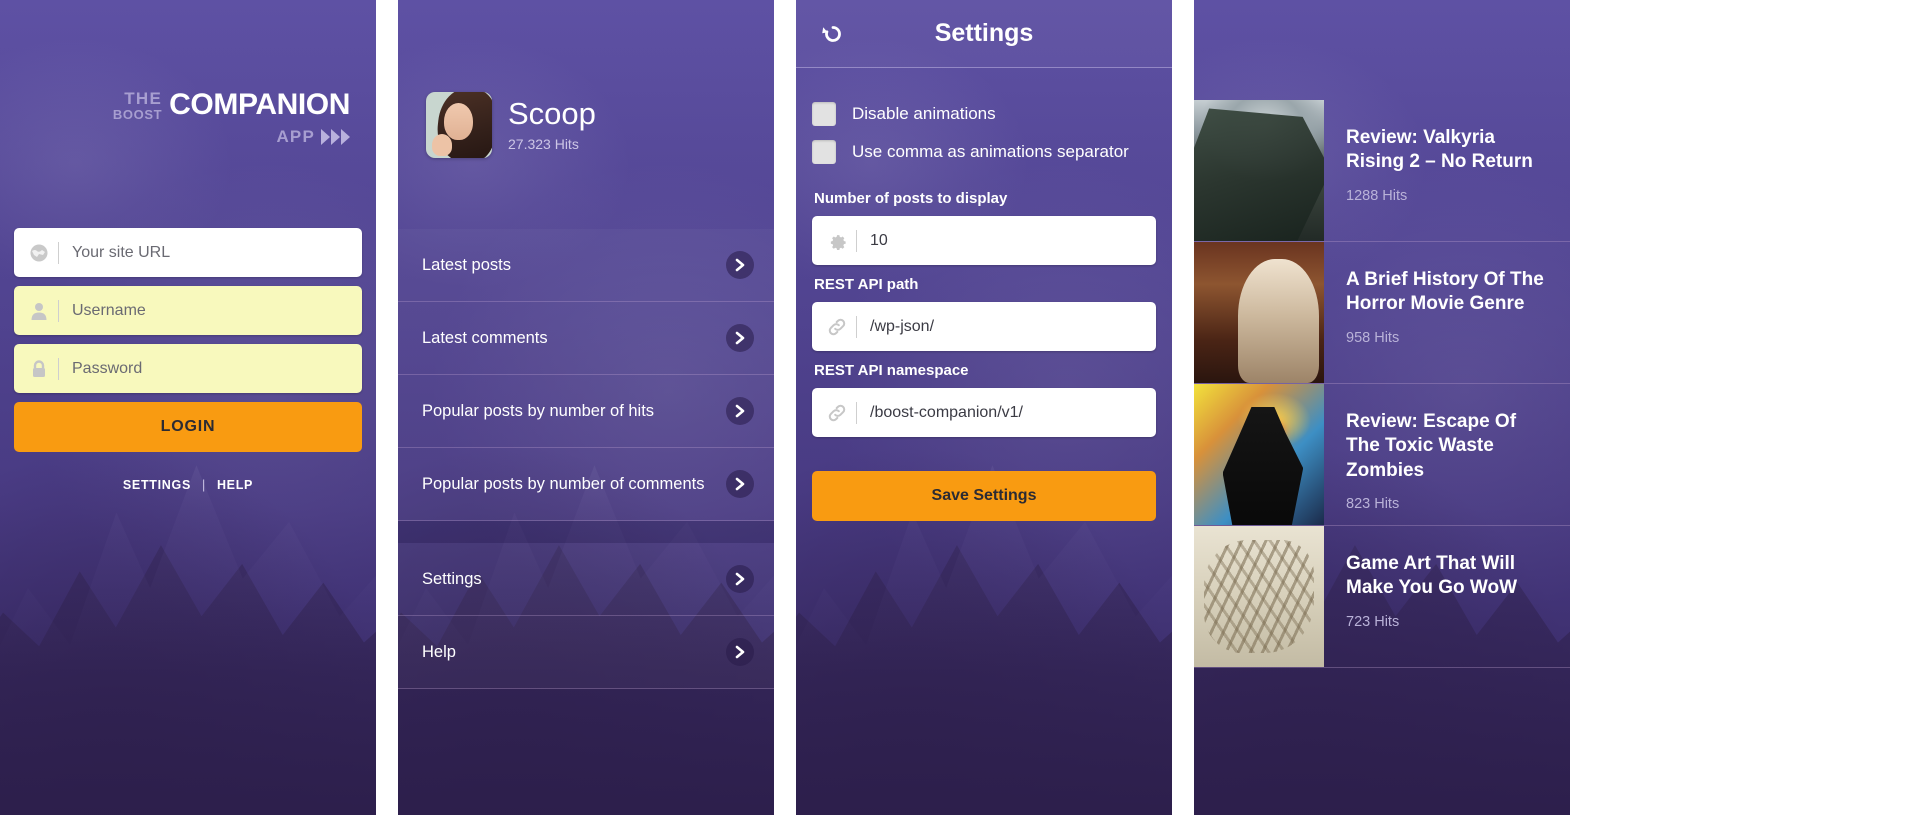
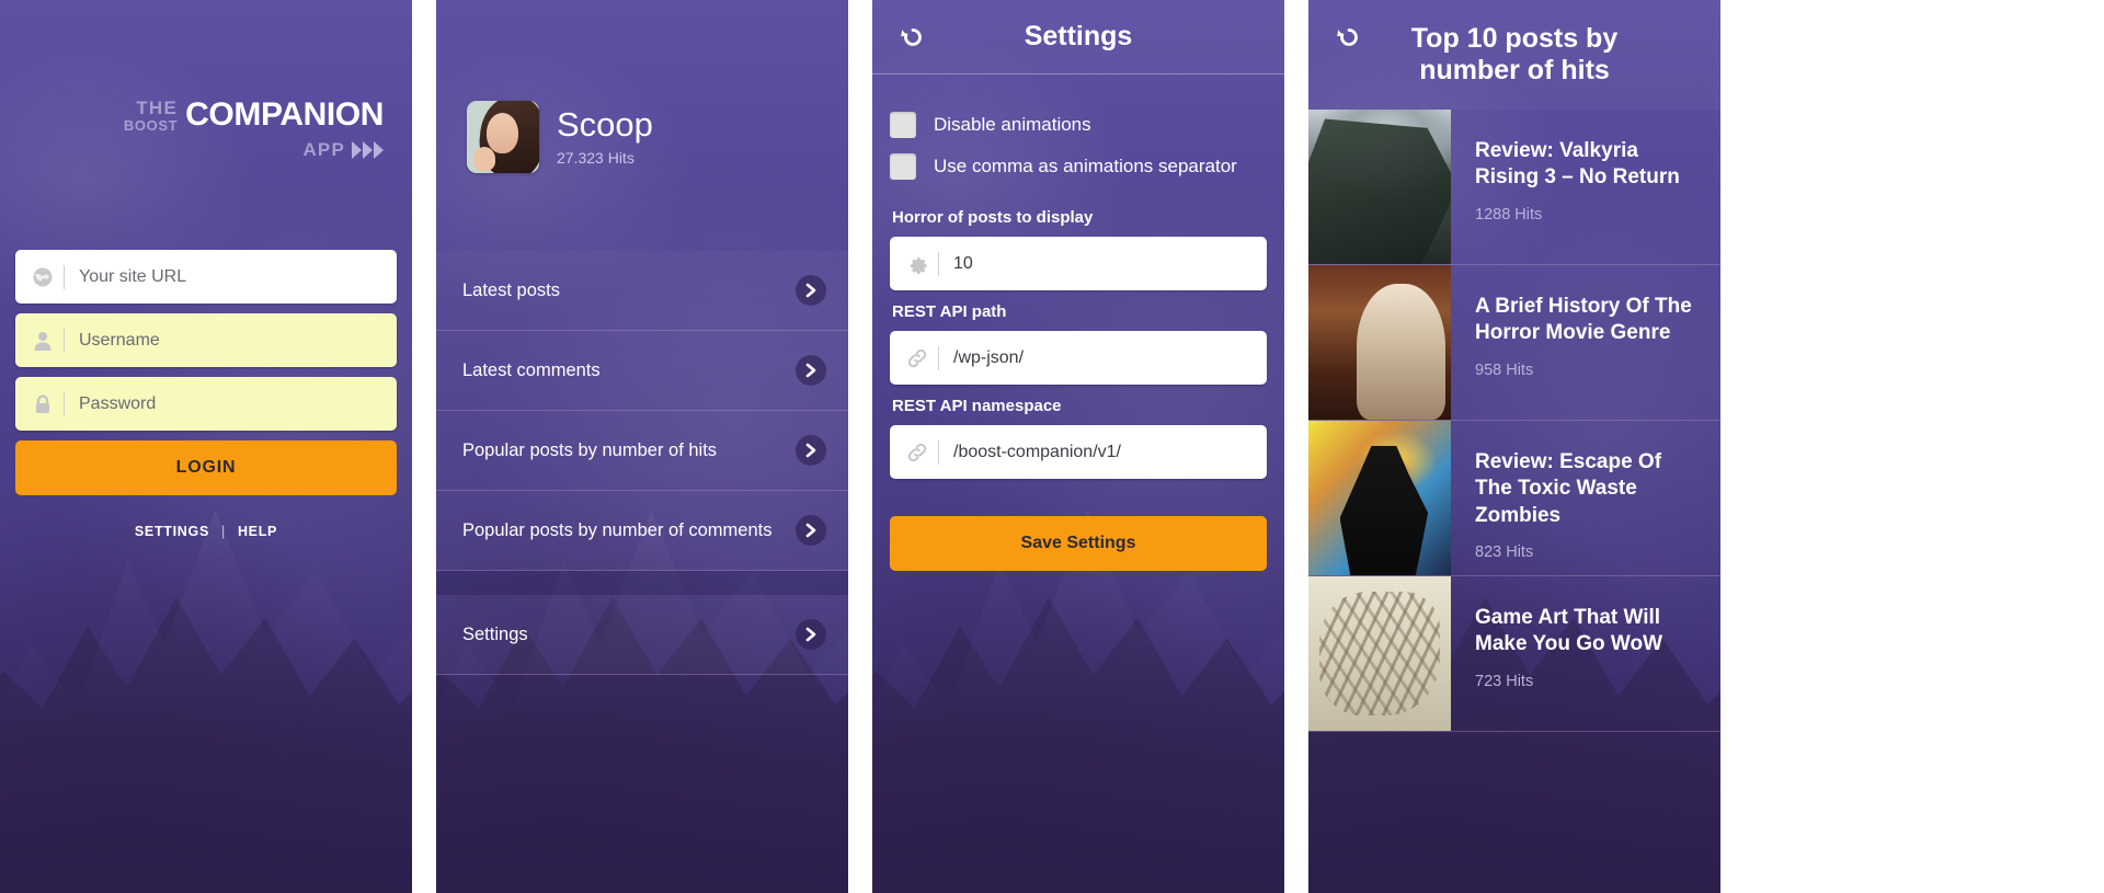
  THE
  BOOST
  COMPANION
  APP
  Your site URL
  Username
  Password
  LOGIN
  SETTINGS
  |
  HELP
  Scoop
  27.323 Hits
  Latest posts
  Latest comments
  Popular posts by number of hits
  Popular posts by number of comments
  Settings
- Help
  Settings
  Disable animations
  Use comma as animations separator
- Number of posts to display
+ Horror of posts to display
  10
  REST API path
  /wp-json/
  REST API namespace
  /boost-companion/v1/
  Save Settings
+ Top 10 posts by number of hits
- Review: Valkyria Rising 2 – No Return
+ Review: Valkyria Rising 3 – No Return
  1288 Hits
  A Brief History Of The Horror Movie Genre
  958 Hits
  Review: Escape Of The Toxic Waste Zombies
  823 Hits
  Game Art That Will Make You Go WoW
  723 Hits
